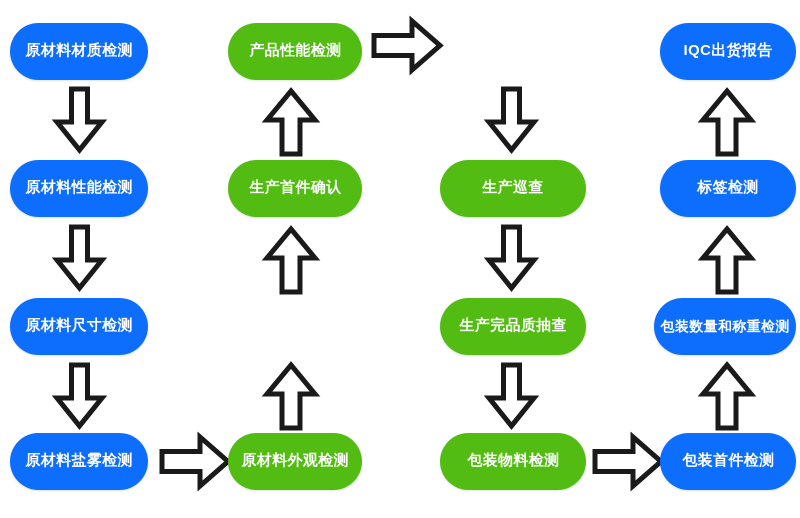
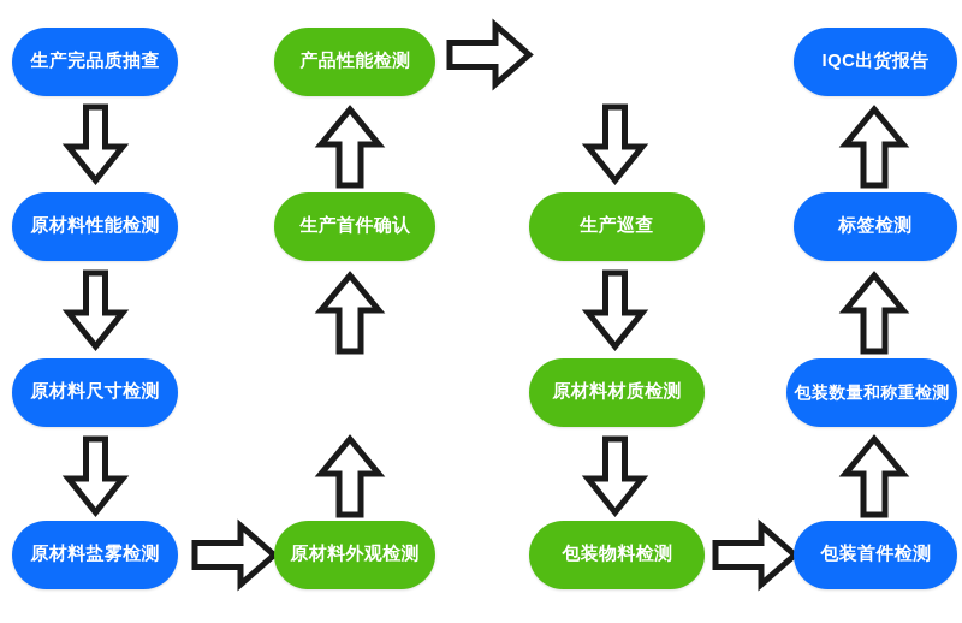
- 原材料材质检测
+ 生产完品质抽查
  原材料性能检测
  原材料尺寸检测
  原材料盐雾检测
  产品性能检测
  生产首件确认
  原材料外观检测
  生产巡查
- 生产完品质抽查
+ 原材料材质检测
  包装物料检测
  IQC出货报告
  标签检测
  包装数量和称重检测
  包装首件检测
